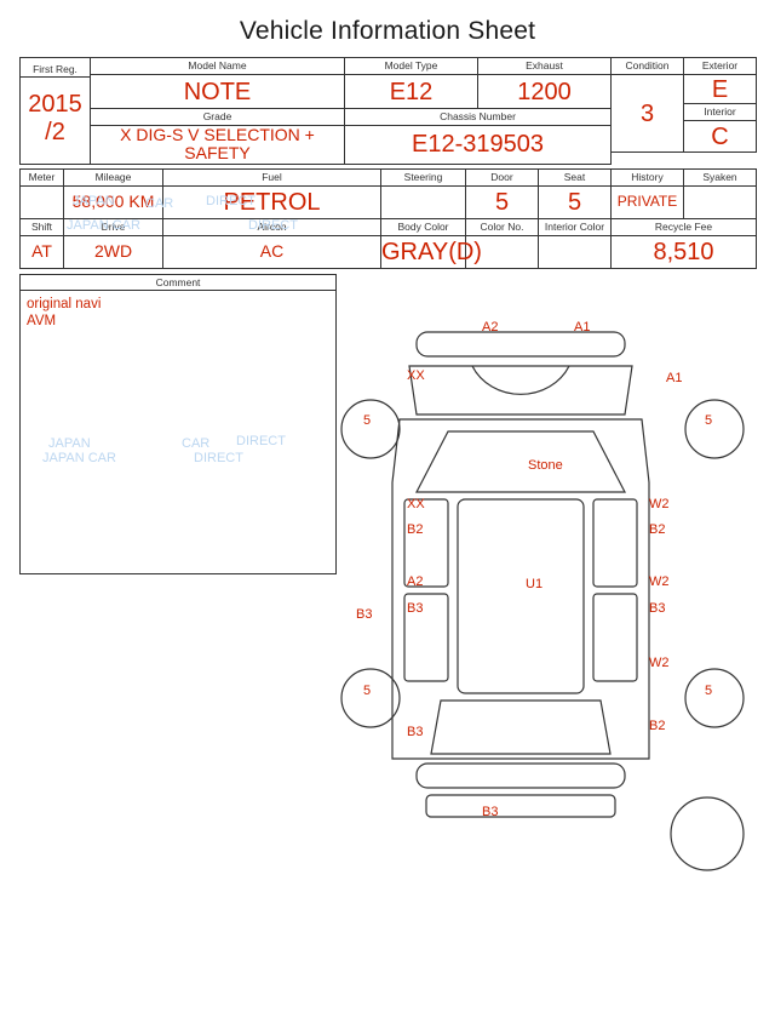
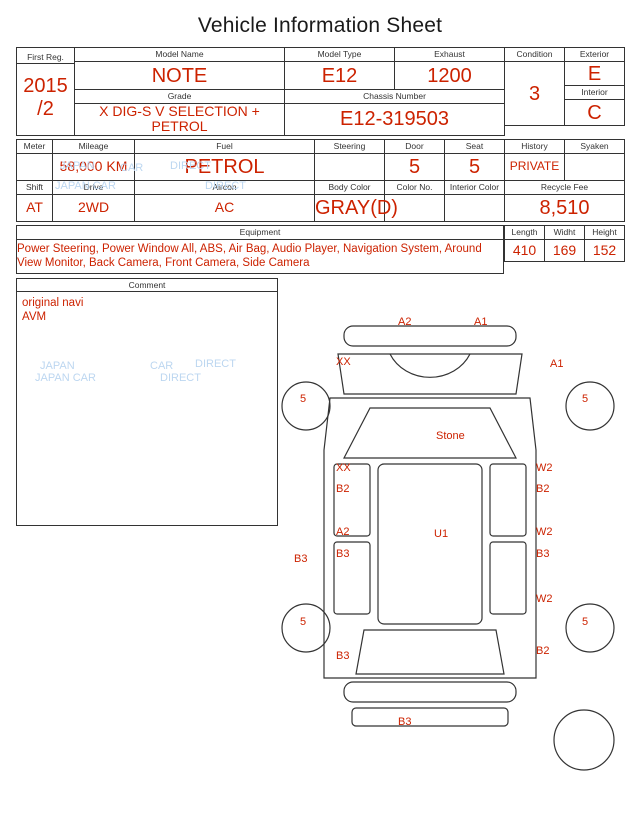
  Vehicle Information Sheet
  First Reg. 2015 /2	Model Name	Model Type	Exhaust
  NOTE	E12	1200
  Grade	Chassis Number
- X DIG-S V SELECTION + SAFETY	E12-319503
+ X DIG-S V SELECTION + PETROL	E12-319503
  Condition	Exterior
  3	E
  Interior
  C
  Meter	Mileage	Fuel	Steering	Door	Seat
  	58,000 KM	PETROL		5	5
  Shift	Drive	Aircon	Body Color	Color No.	Interior Color
  AT	2WD	AC	GRAY(D)
  History	Syaken
  PRIVATE
  Recycle Fee
  8,510
+ Equipment
+ Power Steering, Power Window All, ABS, Air Bag, Audio Player, Navigation System, Around View Monitor, Back Camera, Front Camera, Side Camera
+ Length	Widht	Height
+ 410	169	152
  Comment
  original navi
  AVM
  A2
  A1
  XX
  A1
  5
  5
  Stone
  XX
  W2
  B2
  B2
  A2
  U1
  W2
  B3
  B3
  B3
  W2
  5
  5
  B2
  B3
  B3
  JAPAN
  CAR
  DIRECT
  JAPAN CAR
  DIRECT
  JAPAN
  CAR
  DIRECT
  JAPAN CAR
  DIRECT
